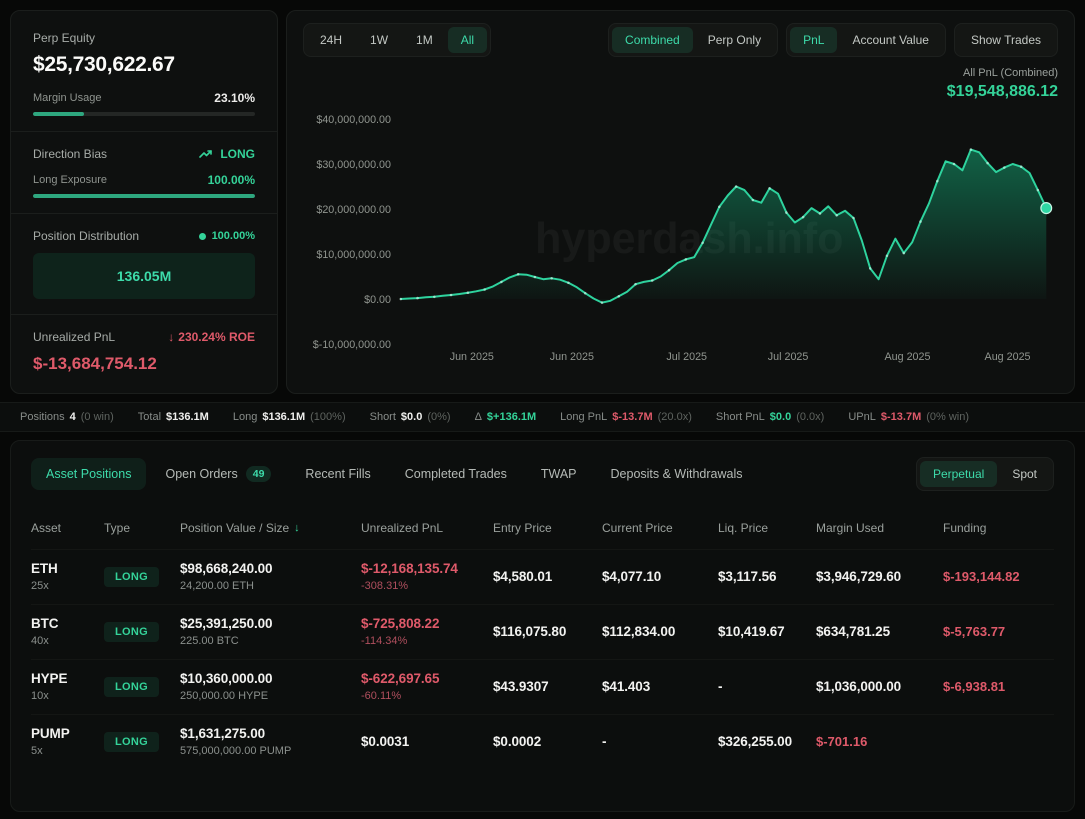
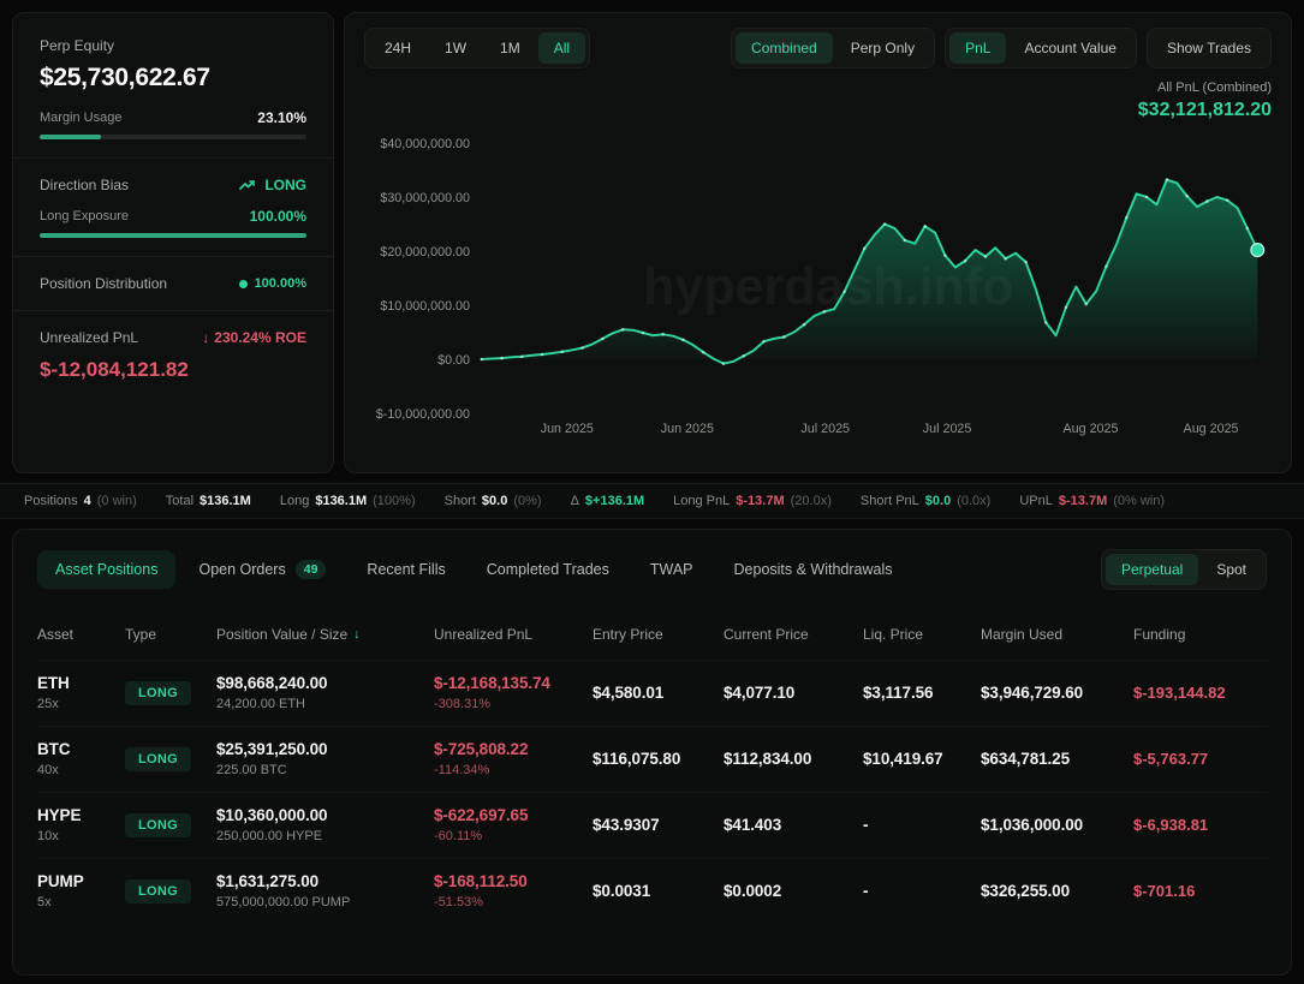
  Perp Equity
  $25,730,622.67
  Margin Usage
  23.10%
  Direction Bias
  LONG
  Long Exposure
  100.00%
  Position Distribution
  100.00%
- 136.05M
  Unrealized PnL
  ↓
  230.24% ROE
- $-13,684,754.12
+ $-12,084,121.82
  24H
  1W
  1M
  All
  Combined
  Perp Only
  PnL
  Account Value
  Show Trades
  All PnL (Combined)
- $19,548,886.12
+ $32,121,812.20
  $40,000,000.00
  $30,000,000.00
  $20,000,000.00
  $10,000,000.00
  $0.00
  $-10,000,000.00
  Jun 2025
  Jun 2025
  Jul 2025
  Jul 2025
  Aug 2025
  Aug 2025
  Positions
  4
  (0 win)
  Total
  $136.1M
  Long
  $136.1M
  (100%)
  Short
  $0.0
  (0%)
  Δ
  $+136.1M
  Long PnL
  $-13.7M
  (20.0x)
  Short PnL
  $0.0
  (0.0x)
  UPnL
  $-13.7M
  (0% win)
  Asset Positions
  Open Orders
  49
  Recent Fills
  Completed Trades
  TWAP
  Deposits & Withdrawals
  Perpetual
  Spot
  Asset
  Type
  Position Value / Size
  ↓
  Unrealized PnL
  Entry Price
  Current Price
  Liq. Price
  Margin Used
  Funding
  ETH
  25x
  LONG
  $98,668,240.00
  24,200.00 ETH
  $-12,168,135.74
  -308.31%
  $4,580.01
  $4,077.10
  $3,117.56
  $3,946,729.60
  $-193,144.82
  BTC
  40x
  LONG
  $25,391,250.00
  225.00 BTC
  $-725,808.22
  -114.34%
  $116,075.80
  $112,834.00
  $10,419.67
  $634,781.25
  $-5,763.77
  HYPE
  10x
  LONG
  $10,360,000.00
  250,000.00 HYPE
  $-622,697.65
  -60.11%
  $43.9307
  $41.403
  -
  $1,036,000.00
  $-6,938.81
  PUMP
  5x
  LONG
  $1,631,275.00
  575,000,000.00 PUMP
+ $-168,112.50
+ -51.53%
  $0.0031
  $0.0002
  -
  $326,255.00
  $-701.16
